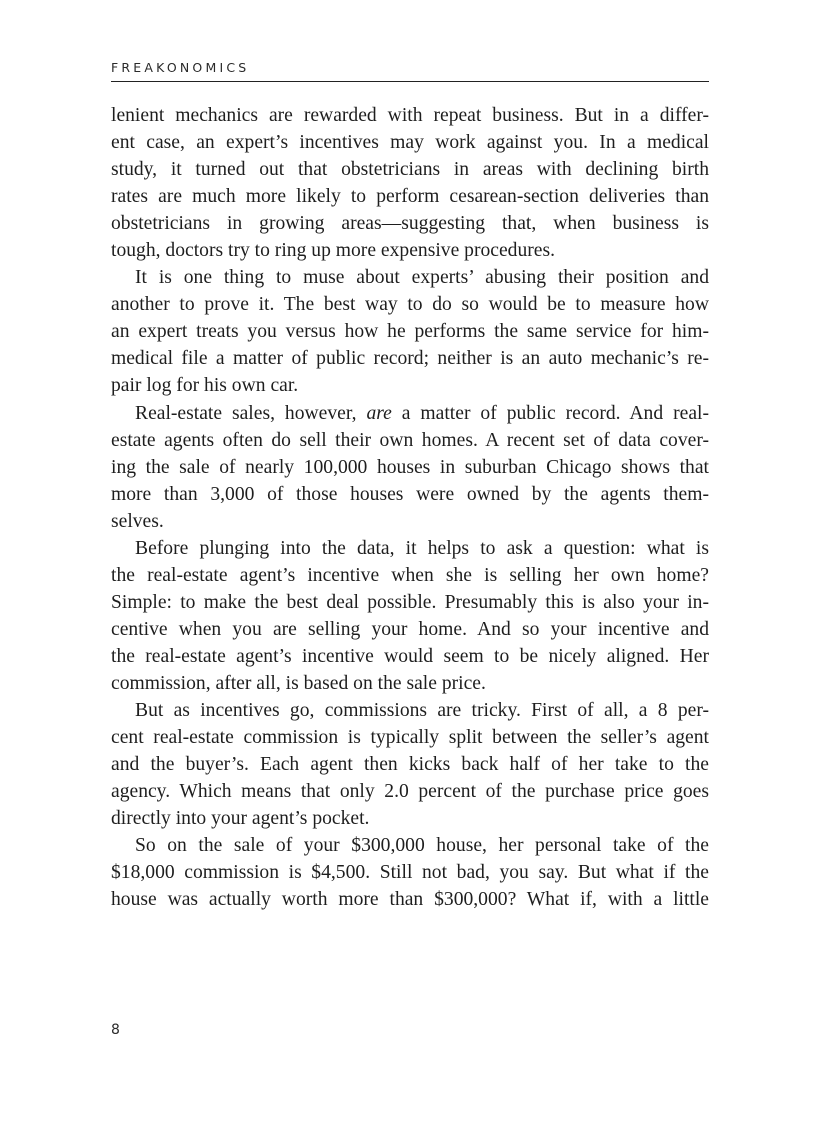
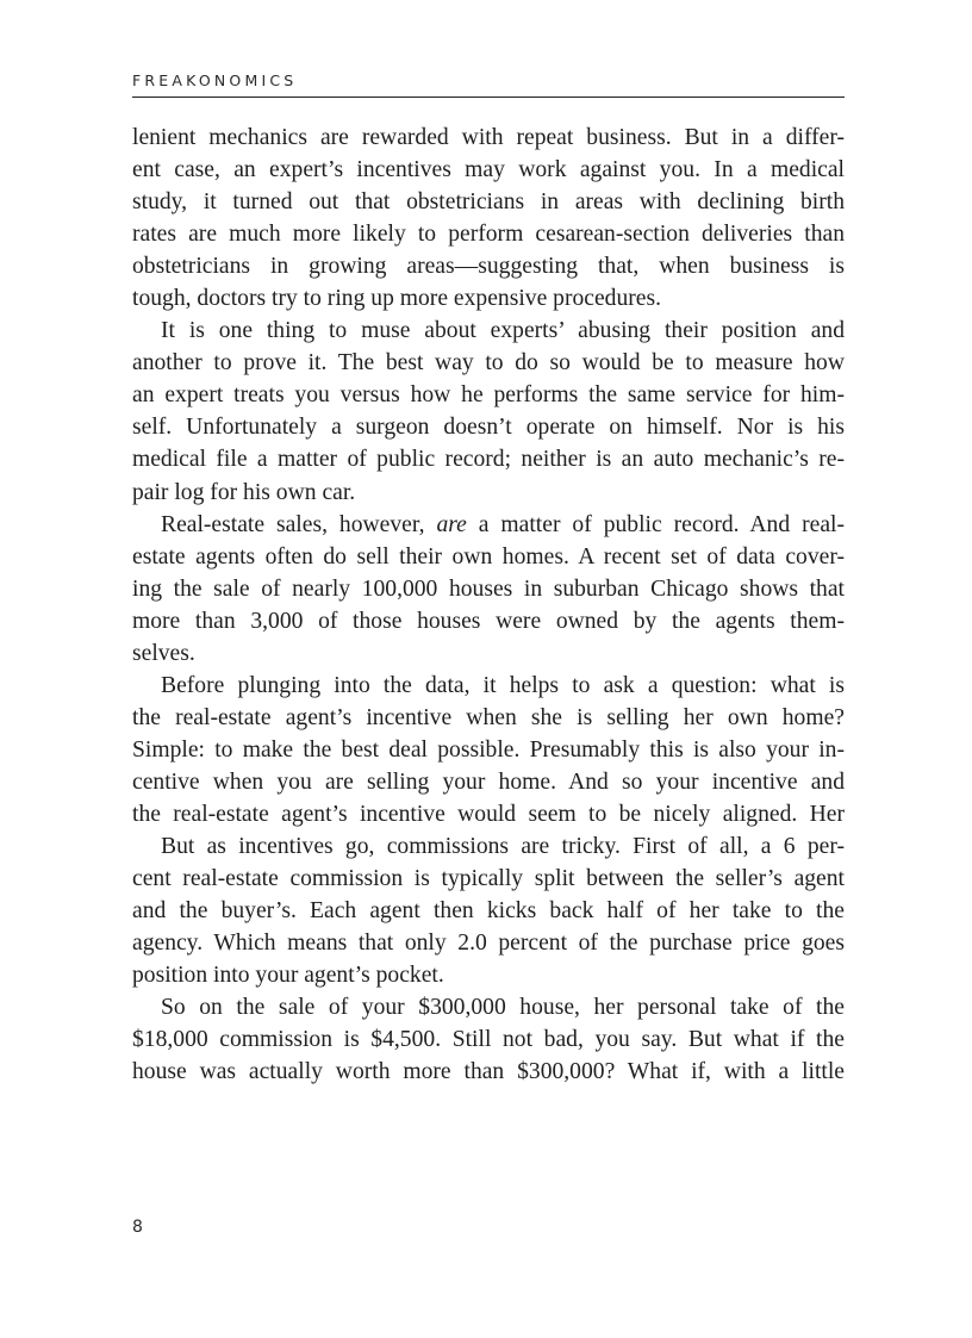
  FREAKONOMICS
  lenient mechanics are rewarded with repeat business. But in a differ-
  ent case, an expert’s incentives may work against you. In a medical
  study, it turned out that obstetricians in areas with declining birth
  rates are much more likely to perform cesarean-section deliveries than
  obstetricians in growing areas—suggesting that, when business is
  tough, doctors try to ring up more expensive procedures.
  It is one thing to muse about experts’ abusing their position and
  another to prove it. The best way to do so would be to measure how
  an expert treats you versus how he performs the same service for him-
+ self. Unfortunately a surgeon doesn’t operate on himself. Nor is his
  medical file a matter of public record; neither is an auto mechanic’s re-
  pair log for his own car.
  Real-estate sales, however, are a matter of public record. And real-
  estate agents often do sell their own homes. A recent set of data cover-
  ing the sale of nearly 100,000 houses in suburban Chicago shows that
  more than 3,000 of those houses were owned by the agents them-
  selves.
  Before plunging into the data, it helps to ask a question: what is
  the real-estate agent’s incentive when she is selling her own home?
  Simple: to make the best deal possible. Presumably this is also your in-
  centive when you are selling your home. And so your incentive and
  the real-estate agent’s incentive would seem to be nicely aligned. Her
- commission, after all, is based on the sale price.
- But as incentives go, commissions are tricky. First of all, a 8 per-
+ But as incentives go, commissions are tricky. First of all, a 6 per-
  cent real-estate commission is typically split between the seller’s agent
  and the buyer’s. Each agent then kicks back half of her take to the
  agency. Which means that only 2.0 percent of the purchase price goes
- directly into your agent’s pocket.
+ position into your agent’s pocket.
  So on the sale of your $300,000 house, her personal take of the
  $18,000 commission is $4,500. Still not bad, you say. But what if the
  house was actually worth more than $300,000? What if, with a little
  8
